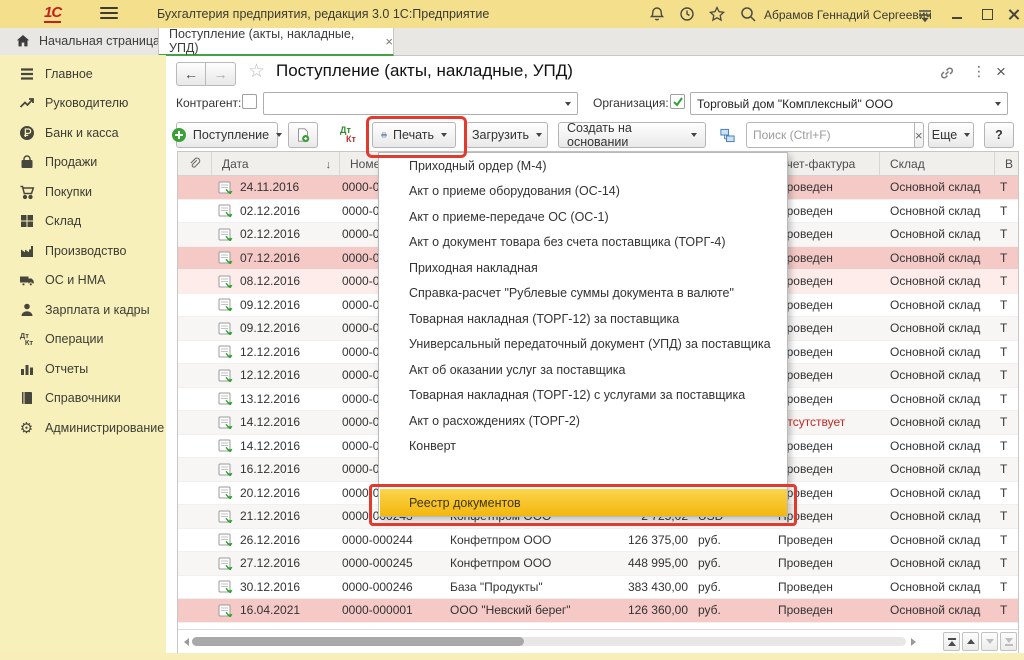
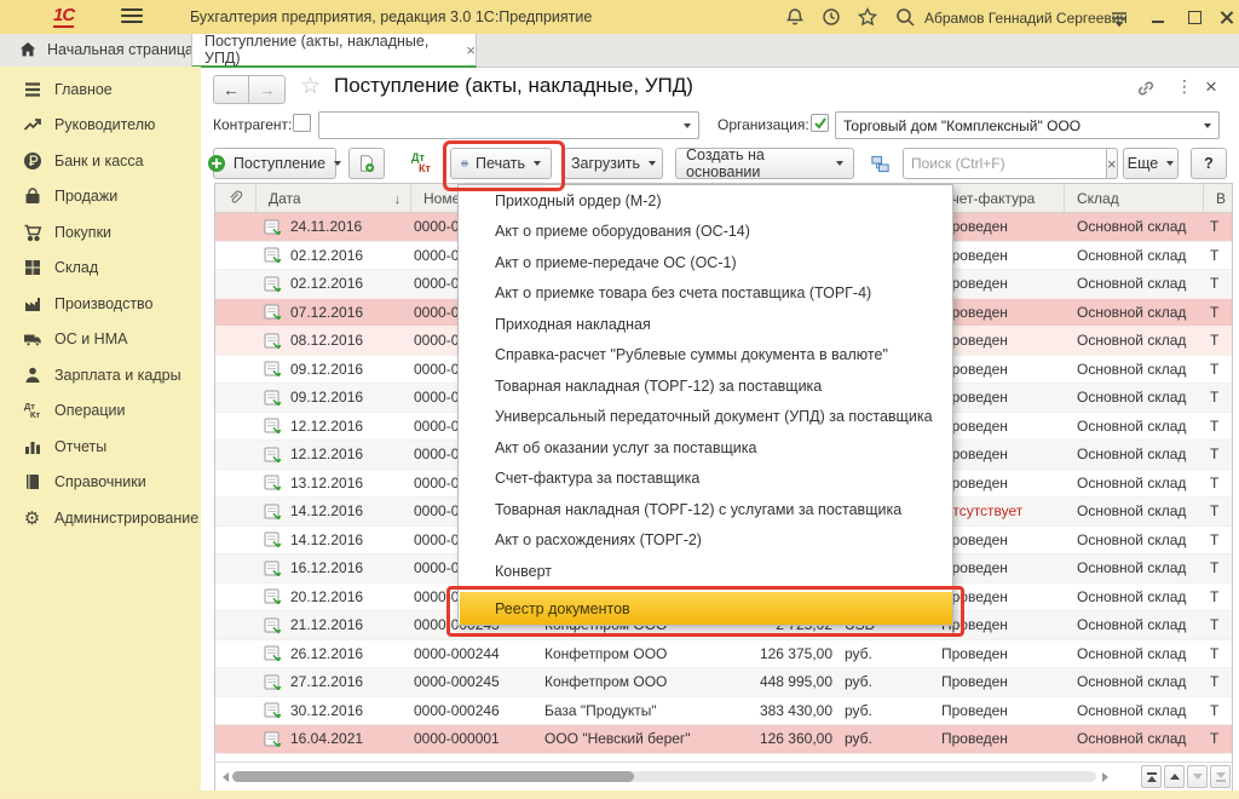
  1С
  Бухгалтерия предприятия, редакция 3.0 1С:Предприятие
  Абрамов Геннадий Сергеев
  Начальная страница
  Поступление (акты, накладные, УПД)
  Главное
  Руководителю
  Банк и касса
  Продажи
  Покупки
  Склад
  Производство
  ОС и НМА
  Зарплата и кадры
  Дт
  Кт
  Операции
  Отчеты
  Справочники
  ⚙
  Администрирование
  ←
  →
  ☆
  Поступление (акты, накладные, УПД)
  ⋮
  Контрагент:
  Организация:
  Торговый дом "Комплексный" ООО
  Поступление
  Дт
  Кт
  Печать
  Загрузить
  Создать на основании
  Поиск (Ctrl+F)
  Еще
  ?
  Дата
  Номе
  чет-фактура
  Склад
  В
  24.11.2016
  0000-0
  роведен
  Основной склад
  Т
  02.12.2016
  0000-0
  роведен
  Основной склад
  Т
  02.12.2016
  0000-0
  роведен
  Основной склад
  Т
  07.12.2016
  0000-0
  роведен
  Основной склад
  Т
  08.12.2016
  0000-0
  роведен
  Основной склад
  Т
  09.12.2016
  0000-0
  роведен
  Основной склад
  Т
  09.12.2016
  0000-0
  роведен
  Основной склад
  Т
  12.12.2016
  0000-0
  роведен
  Основной склад
  Т
  12.12.2016
  0000-0
  роведен
  Основной склад
  Т
  13.12.2016
  0000-0
  роведен
  Основной склад
  Т
  14.12.2016
  0000-0
  тсутствует
  Основной склад
  Т
  14.12.2016
  0000-0
  роведен
  Основной склад
  Т
  16.12.2016
  0000-0
  роведен
  Основной склад
  Т
  20.12.2016
  0000-0
  роведен
  Основной склад
  Т
  21.12.2016
  роведен
  Основной склад
  Т
  26.12.2016
  0000-000244
  Конфетпром ООО
  126 375,00
  руб.
  Проведен
  Основной склад
  Т
  27.12.2016
  0000-000245
  Конфетпром ООО
  448 995,00
  руб.
  Проведен
  Основной склад
  Т
  30.12.2016
  0000-000246
  База "Продукты"
  383 430,00
  руб.
  Проведен
  Основной склад
  Т
  16.04.2021
  0000-000001
  ООО "Невский берег"
  126 360,00
  руб.
  Проведен
  Основной склад
  Т
- Приходный ордер (М-4)
+ Приходный ордер (М-2)
  Акт о приеме оборудования (ОС-14)
  Акт о приеме-передаче ОС (ОС-1)
- Акт о документ товара без счета поставщика (ТОРГ-4)
+ Акт о приемке товара без счета поставщика (ТОРГ-4)
  Приходная накладная
  Справка-расчет "Рублевые суммы документа в валюте"
  Товарная накладная (ТОРГ-12) за поставщика
  Универсальный передаточный документ (УПД) за поставщика
  Акт об оказании услуг за поставщика
+ Счет-фактура за поставщика
  Товарная накладная (ТОРГ-12) с услугами за поставщика
  Акт о расхождениях (ТОРГ-2)
  Конверт
  Реестр документов
